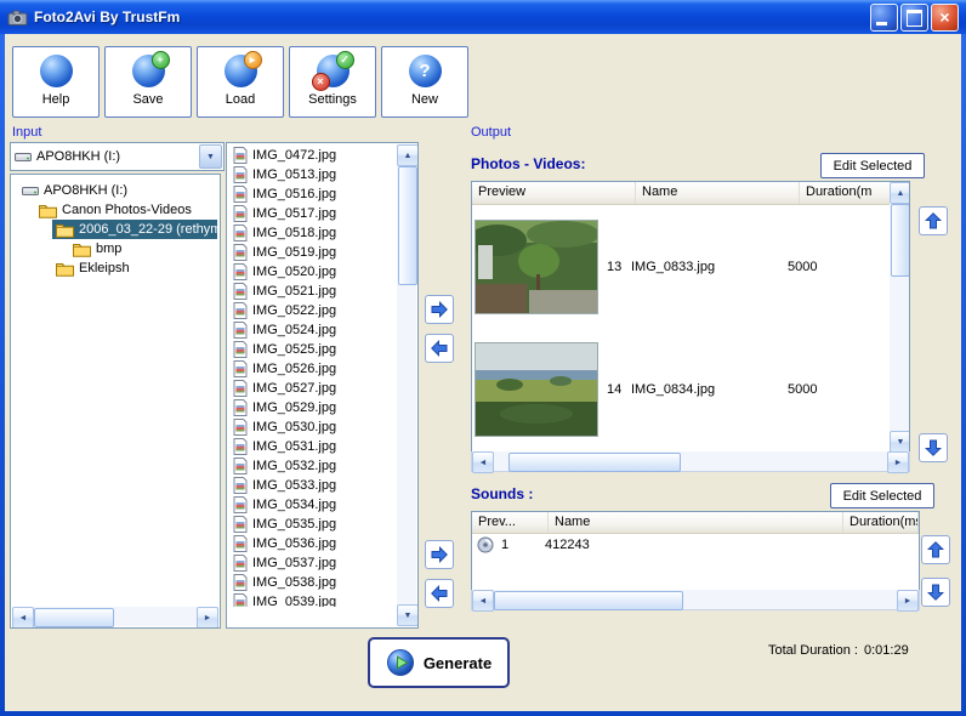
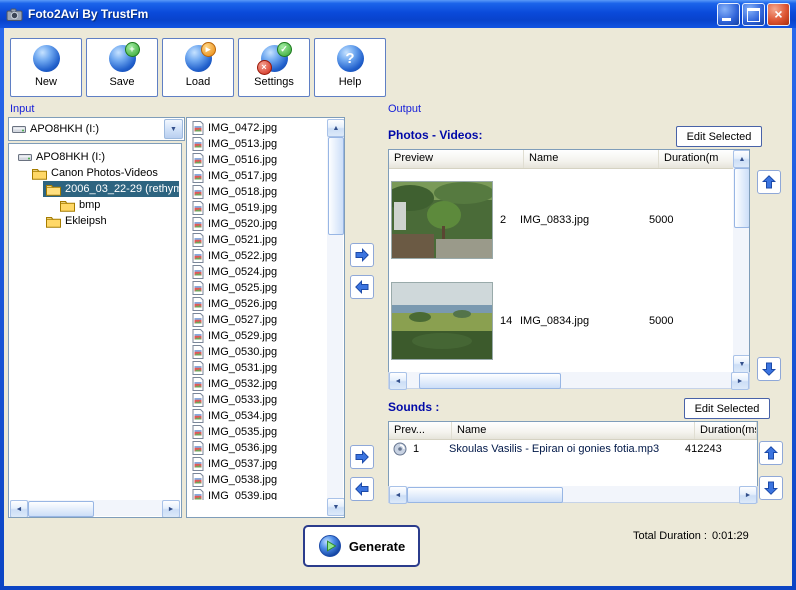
  Foto2Avi By TrustFm
  ×
- Help
+ New
  +
  Save
  ▸
  Load
  ✓
  ×
  Settings
  ?
- New
+ Help
  Input
  APO8HKH (I:)
  APO8HKH (I:)
  Canon Photos-Videos
  2006_03_22-29 (rethym
  bmp
  Ekleipsh
  IMG_0472.jpg
  IMG_0513.jpg
  IMG_0516.jpg
  IMG_0517.jpg
  IMG_0518.jpg
  IMG_0519.jpg
  IMG_0520.jpg
  IMG_0521.jpg
  IMG_0522.jpg
  IMG_0524.jpg
  IMG_0525.jpg
  IMG_0526.jpg
  IMG_0527.jpg
  IMG_0529.jpg
  IMG_0530.jpg
  IMG_0531.jpg
  IMG_0532.jpg
  IMG_0533.jpg
  IMG_0534.jpg
  IMG_0535.jpg
  IMG_0536.jpg
  IMG_0537.jpg
  IMG_0538.jpg
  IMG_0539.jpg
  Output
  Photos - Videos:
  Edit Selected
  Preview
  Name
  Duration(m
- 13
+ 2
  IMG_0833.jpg
  5000
  14
  IMG_0834.jpg
  5000
  Sounds :
  Edit Selected
  Prev...
  Name
  Duration(m
  1
+ Skoulas Vasilis - Epiran oi gonies fotia.mp3
  412243
  Generate
  Total Duration :
  0:01:29
